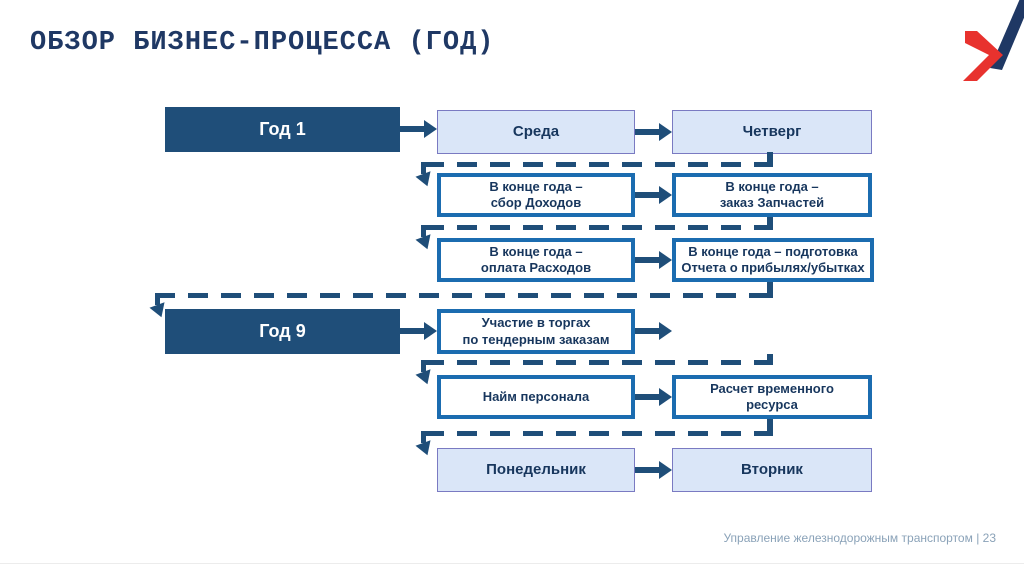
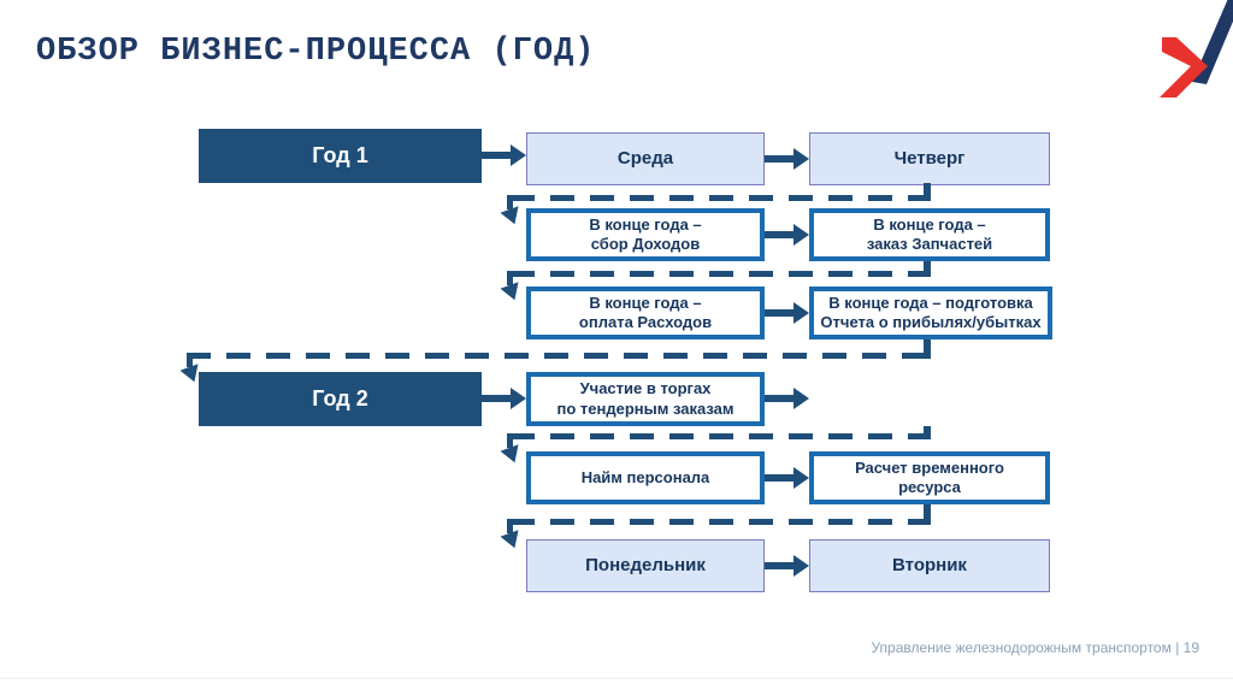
  ОБЗОР БИЗНЕС-ПРОЦЕССА (ГОД)
  Год 1
  Среда
  Четверг
  В конце года –
  сбор Доходов
  В конце года –
  заказ Запчастей
  В конце года –
  оплата Расходов
  В конце года – подготовка
  Отчета о прибылях/убытках
- Год 9
+ Год 2
  Участие в торгах
  по тендерным заказам
  Найм персонала
  Расчет временного
  ресурса
  Понедельник
  Вторник
- Управление железнодорожным транспортом | 23
+ Управление железнодорожным транспортом | 19
